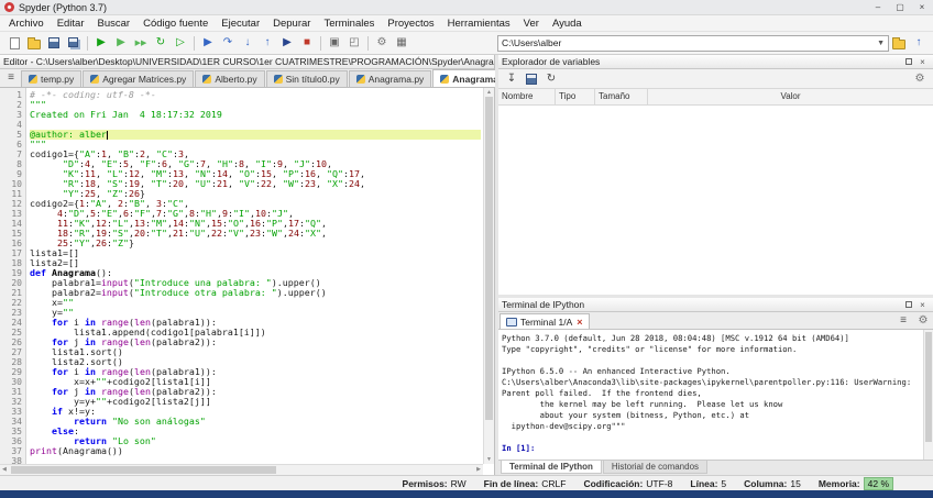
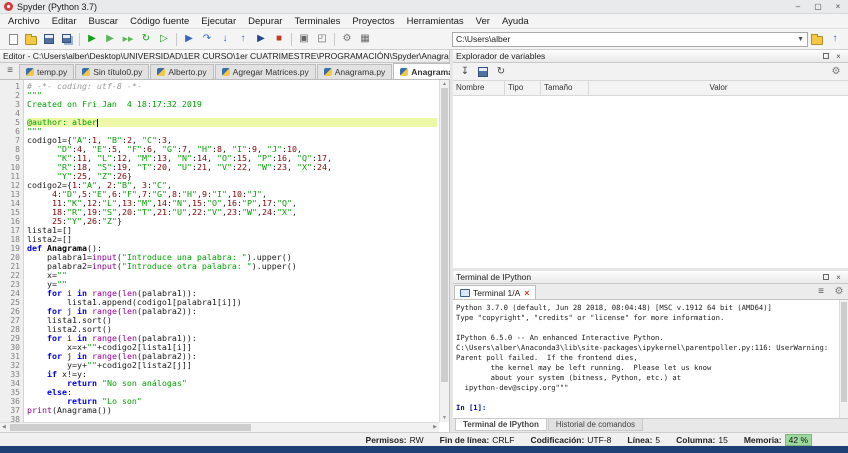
  Spyder (Python 3.7)
  –
  ▢
  ×
  Archivo
  Editar
  Buscar
  Código fuente
  Ejecutar
  Depurar
  Terminales
  Proyectos
  Herramientas
  Ver
  Ayuda
  ▶
  ▶
  ↻
  ▷
  ▶
  ↷
  ↓
  ↑
  ▶
  ■
  ▣
  ◰
  ⚙
  ▦
  C:\Users\alber
  ↑
  Editor - C:\Users\alber\Desktop\UNIVERSIDAD\1ER CURSO\1er CUATRIMESTRE\PROGRAMACIÓN\Spyder\Anagra
  ≡
  temp.py
- Agregar Matrices.py
+ Sin título0.py
  Alberto.py
- Sin título0.py
+ Agregar Matrices.py
  Anagrama.py
  1
  2
  3
  4
  5
  6
  7
  8
  9
  10
  11
  12
  13
  14
  15
  16
  17
  18
  19
  20
  21
  22
  23
  24
  25
  26
  27
  28
  29
  30
  31
  32
  33
  34
  35
  36
  37
  38
  # -*- coding: utf-8 -*-
  """
  Created on Fri Jan 4 18:17:32 2019
  @author: alber
  """
  codigo1={"A":1, "B":2, "C":3,
  "D":4, "E":5, "F":6, "G":7, "H":8, "I":9, "J":10,
  "K":11, "L":12, "M":13, "N":14, "O":15, "P":16, "Q":17,
  "R":18, "S":19, "T":20, "U":21, "V":22, "W":23, "X":24,
  "Y":25, "Z":26}
  codigo2={1:"A", 2:"B", 3:"C",
  4:"D",5:"E",6:"F",7:"G",8:"H",9:"I",10:"J",
  11:"K",12:"L",13:"M",14:"N",15:"O",16:"P",17:"Q",
  18:"R",19:"S",20:"T",21:"U",22:"V",23:"W",24:"X",
  25:"Y",26:"Z"}
  lista1=[]
  lista2=[]
  def Anagrama():
  palabra1=input("Introduce una palabra: ").upper()
  palabra2=input("Introduce otra palabra: ").upper()
  x=""
  y=""
  for i in range(len(palabra1)):
  lista1.append(codigo1[palabra1[i]])
  for j in range(len(palabra2)):
  lista1.sort()
  lista2.sort()
  for i in range(len(palabra1)):
  x=x+""+codigo2[lista1[i]]
  for j in range(len(palabra2)):
  y=y+""+codigo2[lista2[j]]
  if x!=y:
  return "No son análogas"
  else:
  return "Lo son"
  print(Anagrama())
  Explorador de variables
  ×
  ↧
  ↻
  ⚙
  Nombre
  Tipo
  Tamaño
  Valor
  Terminal de IPython
  ×
  Terminal 1/A
  ×
  ≡
  ⚙
  Python 3.7.0 (default, Jun 28 2018, 08:04:48) [MSC v.1912 64 bit (AMD64)]
  Type "copyright", "credits" or "license" for more information.
  IPython 6.5.0 -- An enhanced Interactive Python.
  C:\Users\alber\Anaconda3\lib\site-packages\ipykernel\parentpoller.py:116: UserWarning:
  Parent poll failed. If the frontend dies,
  the kernel may be left running. Please let us know
  about your system (bitness, Python, etc.) at
  ipython-dev@scipy.org"""
  In [1]:
  Terminal de IPython
  Historial de comandos
  Permisos: RW
  Fin de línea: CRLF
  Codificación: UTF-8
  Línea: 5
  Columna: 15
  Memoria: 42 %
